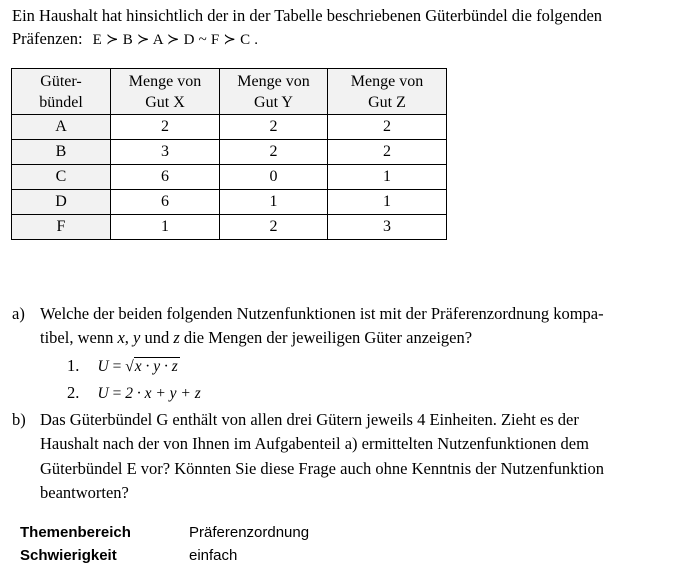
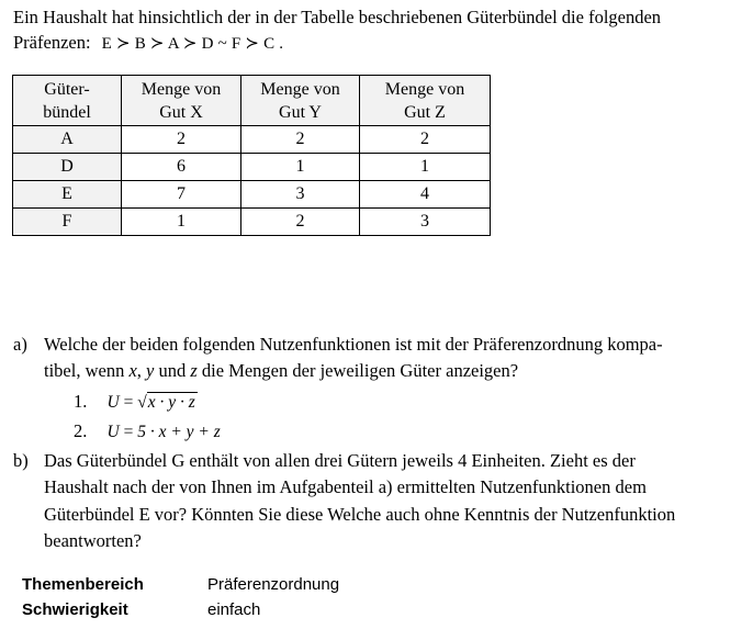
  Ein Haushalt hat hinsichtlich der in der Tabelle beschriebenen Güterbündel die folgenden
  Präfenzen: E ≻ B ≻ A ≻ D ~ F ≻ C .
  Güter-bündel	Menge vonGut X	Menge vonGut Y	Menge vonGut Z
  A	2	2	2
- B	3	2	2
- C	6	0	1
  D	6	1	1
+ E	7	3	4
  F	1	2	3
  a)
  Welche der beiden folgenden Nutzenfunktionen ist mit der Präferenzordnung kompa-
  tibel, wenn x, y und z die Mengen der jeweiligen Güter anzeigen?
  1. U = √x · y · z
- 2. U = 2 · x + y + z
+ 2. U = 5 · x + y + z
  b)
  Das Güterbündel G enthält von allen drei Gütern jeweils 4 Einheiten. Zieht es der
  Haushalt nach der von Ihnen im Aufgabenteil a) ermittelten Nutzenfunktionen dem
- Güterbündel E vor? Könnten Sie diese Frage auch ohne Kenntnis der Nutzenfunktion
+ Güterbündel E vor? Könnten Sie diese Welche auch ohne Kenntnis der Nutzenfunktion
  beantworten?
  Themenbereich
  Präferenzordnung
  Schwierigkeit
  einfach
